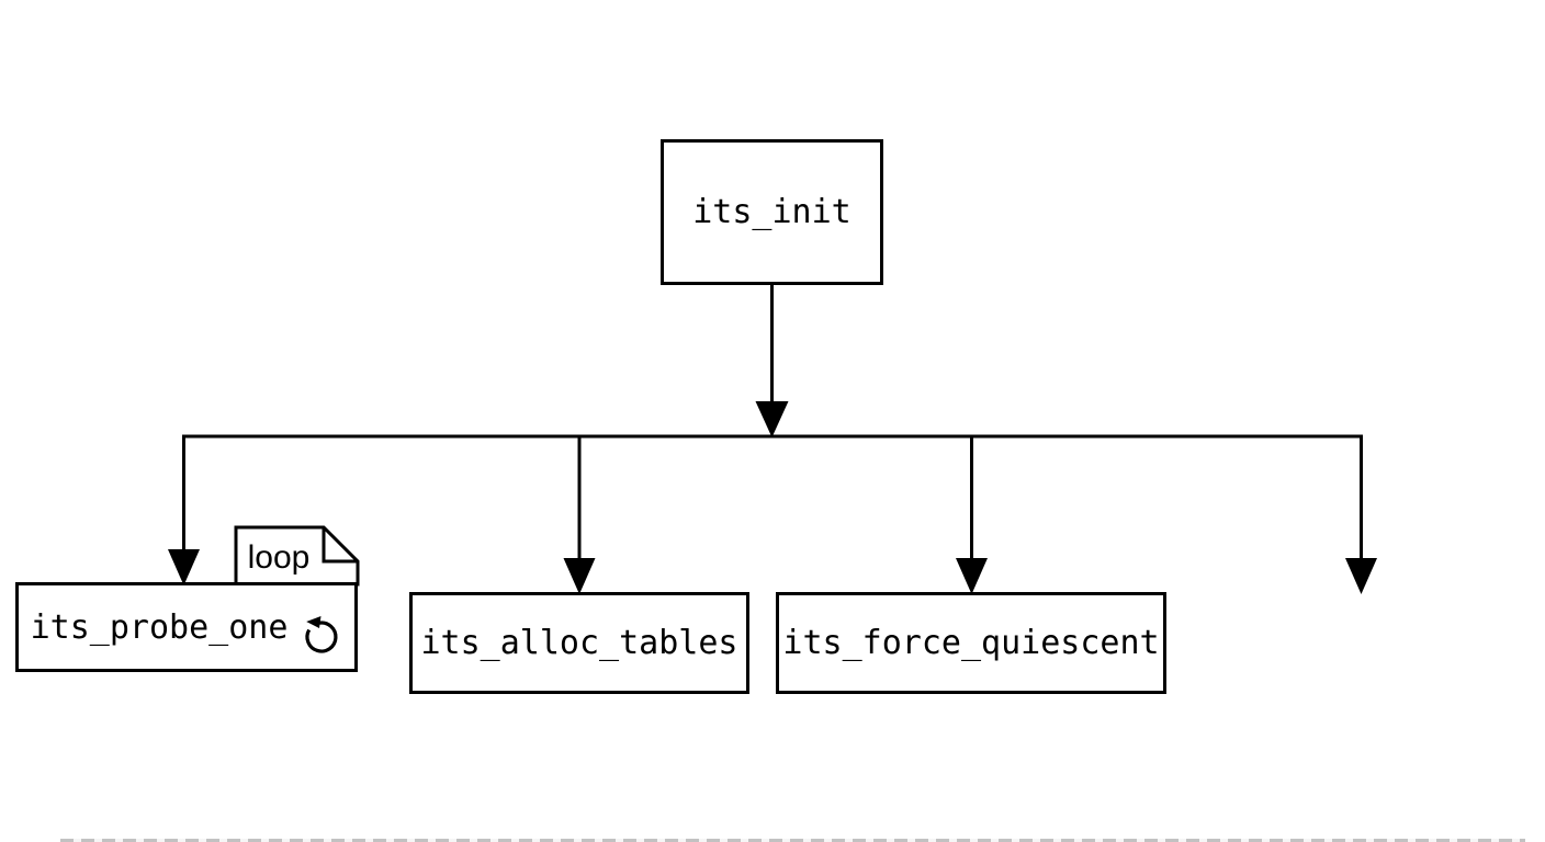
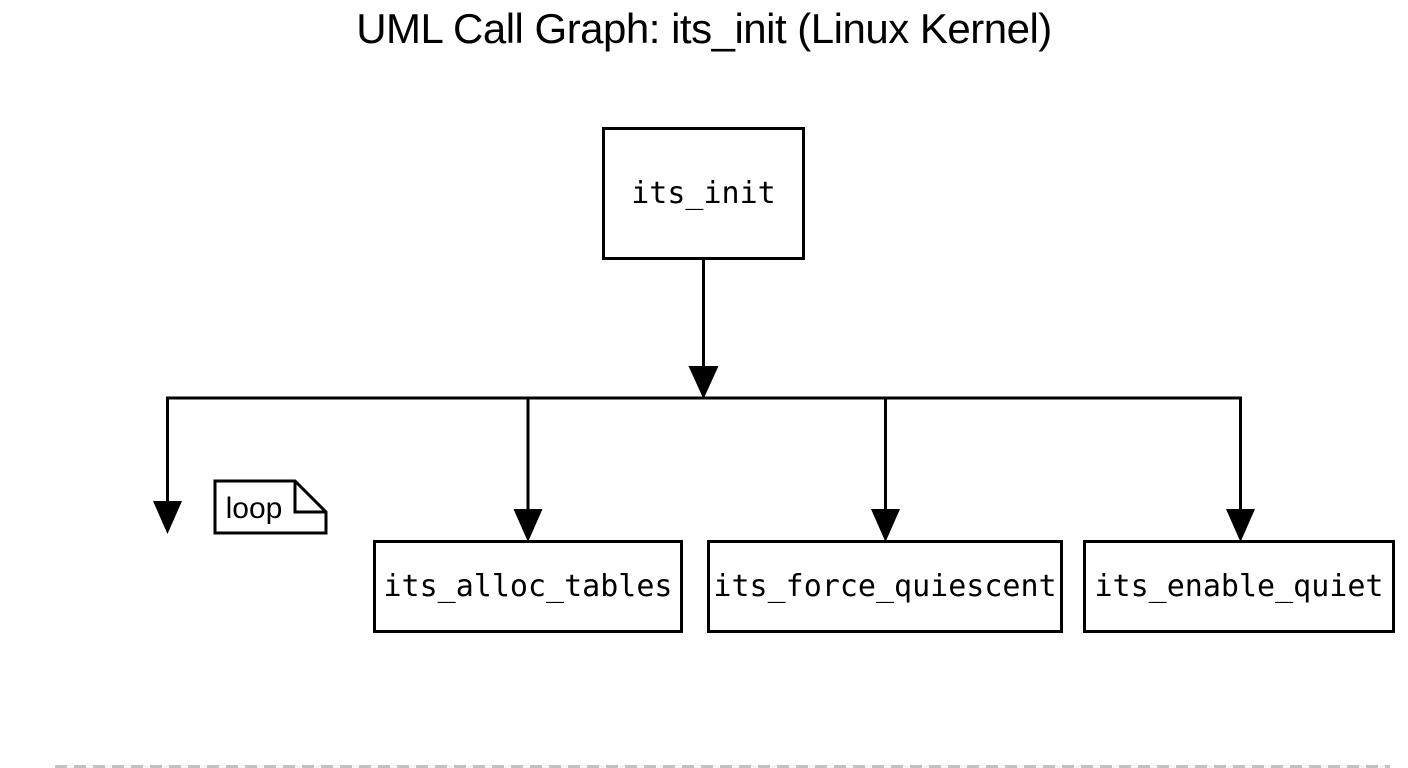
+ UML Call Graph: its_init (Linux Kernel)
  loop
  its_init
- its_probe_one
  its_alloc_tables
  its_force_quiescent
+ its_enable_quiet
